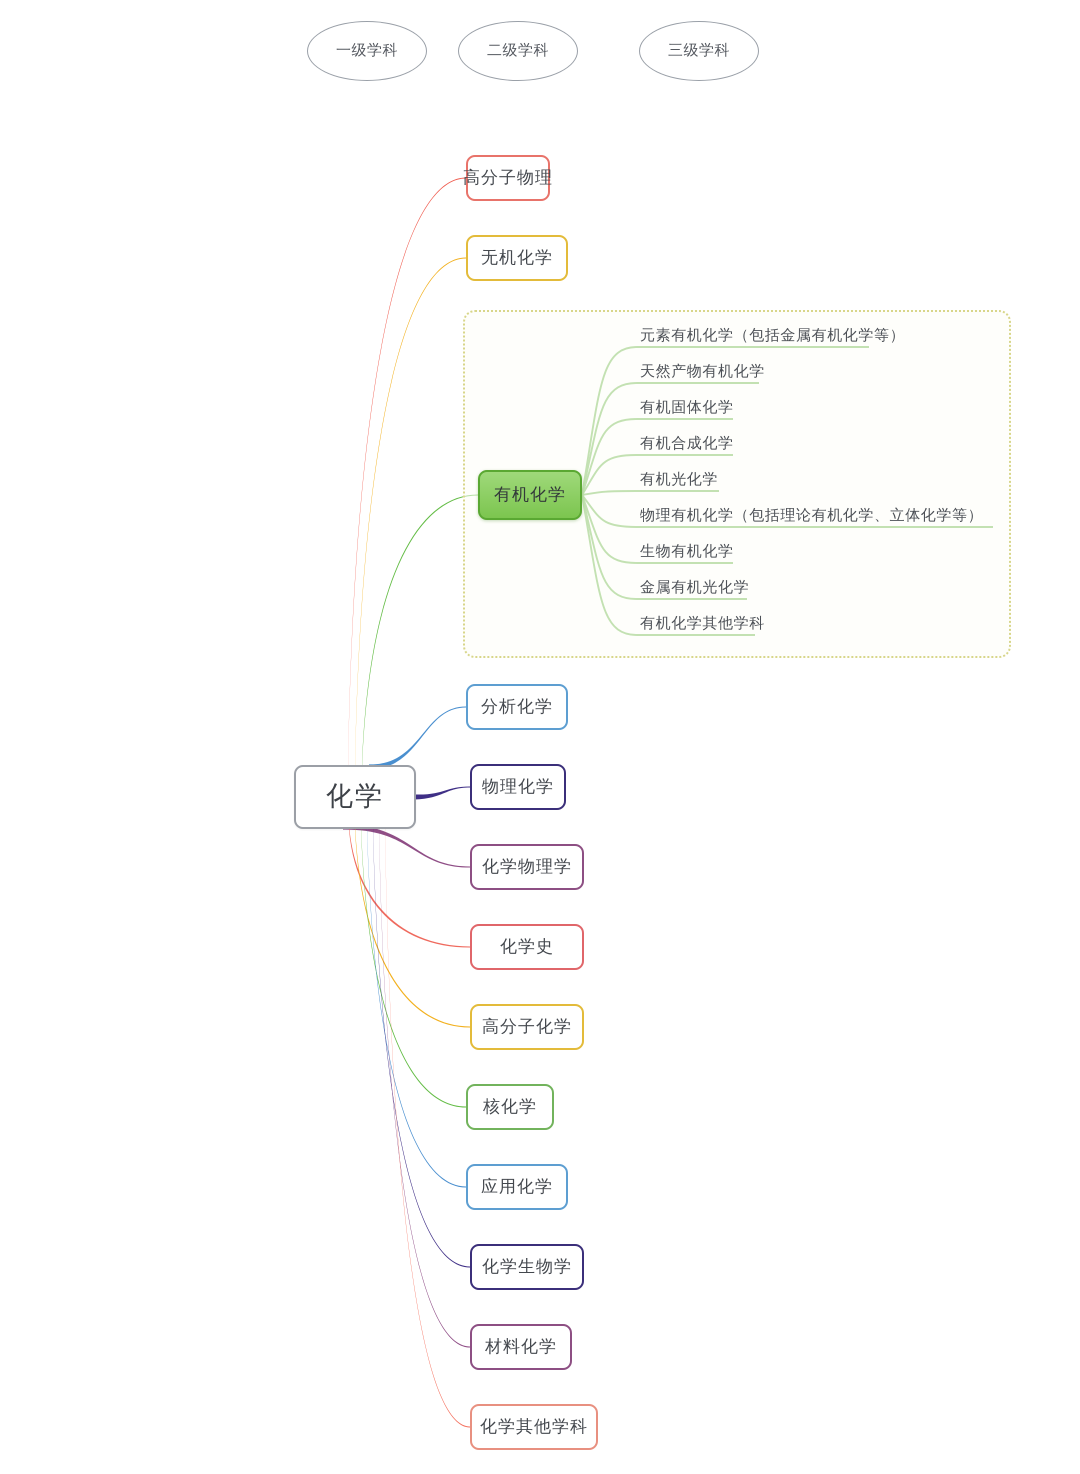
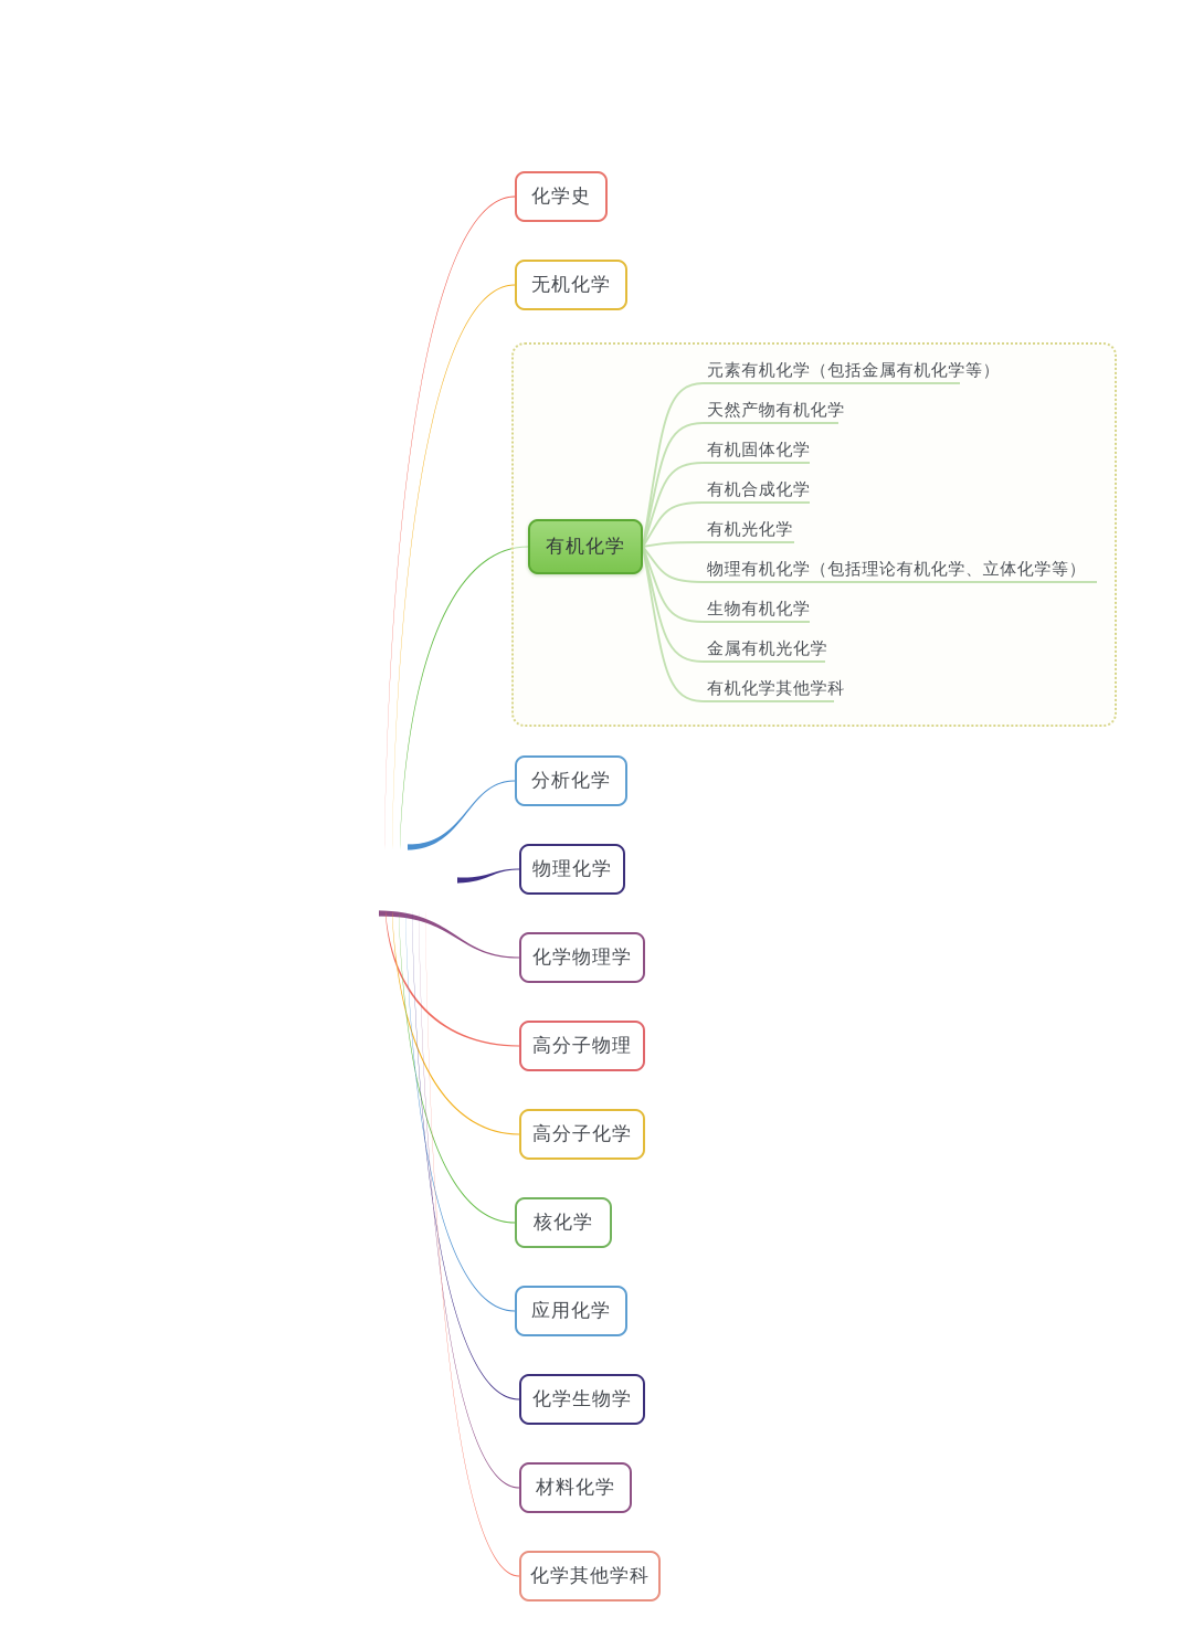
- 一级学科
- 二级学科
- 三级学科
- 化学
- 高分子物理
+ 化学史
  无机化学
  有机化学
  分析化学
  物理化学
  化学物理学
- 化学史
+ 高分子物理
  高分子化学
  核化学
  应用化学
  化学生物学
  材料化学
  化学其他学科
  元素有机化学（包括金属有机化学等）
  天然产物有机化学
  有机固体化学
  有机合成化学
  有机光化学
  物理有机化学（包括理论有机化学、立体化学等）
  生物有机化学
  金属有机光化学
  有机化学其他学科
